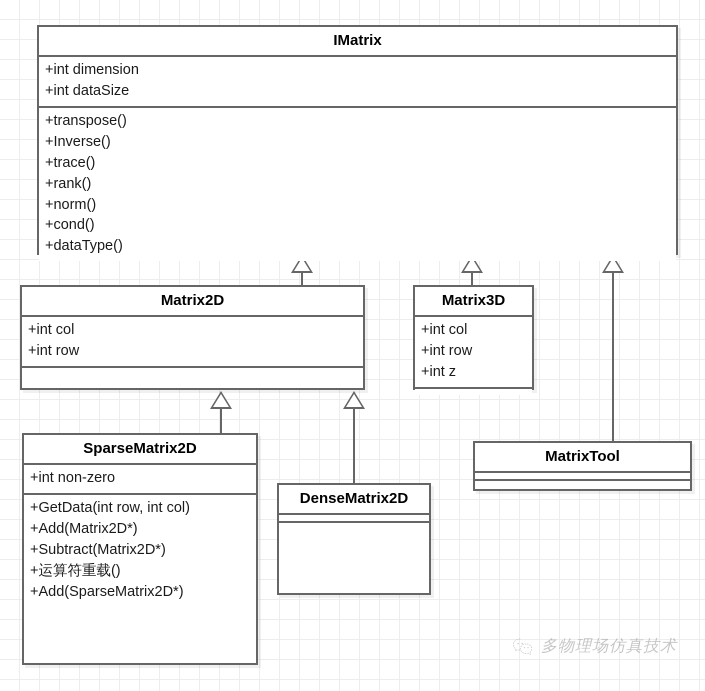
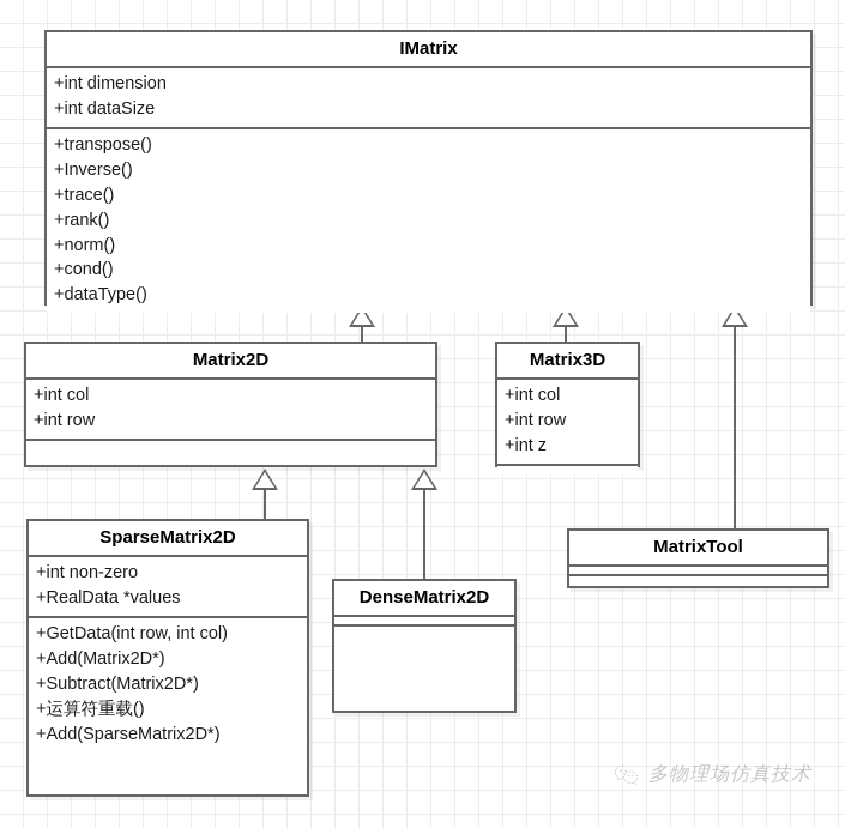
  IMatrix
  +int dimension
  +int dataSize
  +transpose()
  +Inverse()
  +trace()
  +rank()
  +norm()
  +cond()
  +dataType()
  Matrix2D
  +int col
  +int row
  Matrix3D
  +int col
  +int row
  +int z
  MatrixTool
  SparseMatrix2D
  +int non-zero
+ +RealData *values
  +GetData(int row, int col)
  +Add(Matrix2D*)
  +Subtract(Matrix2D*)
  +运算符重载()
  +Add(SparseMatrix2D*)
  DenseMatrix2D
  多物理场仿真技术
